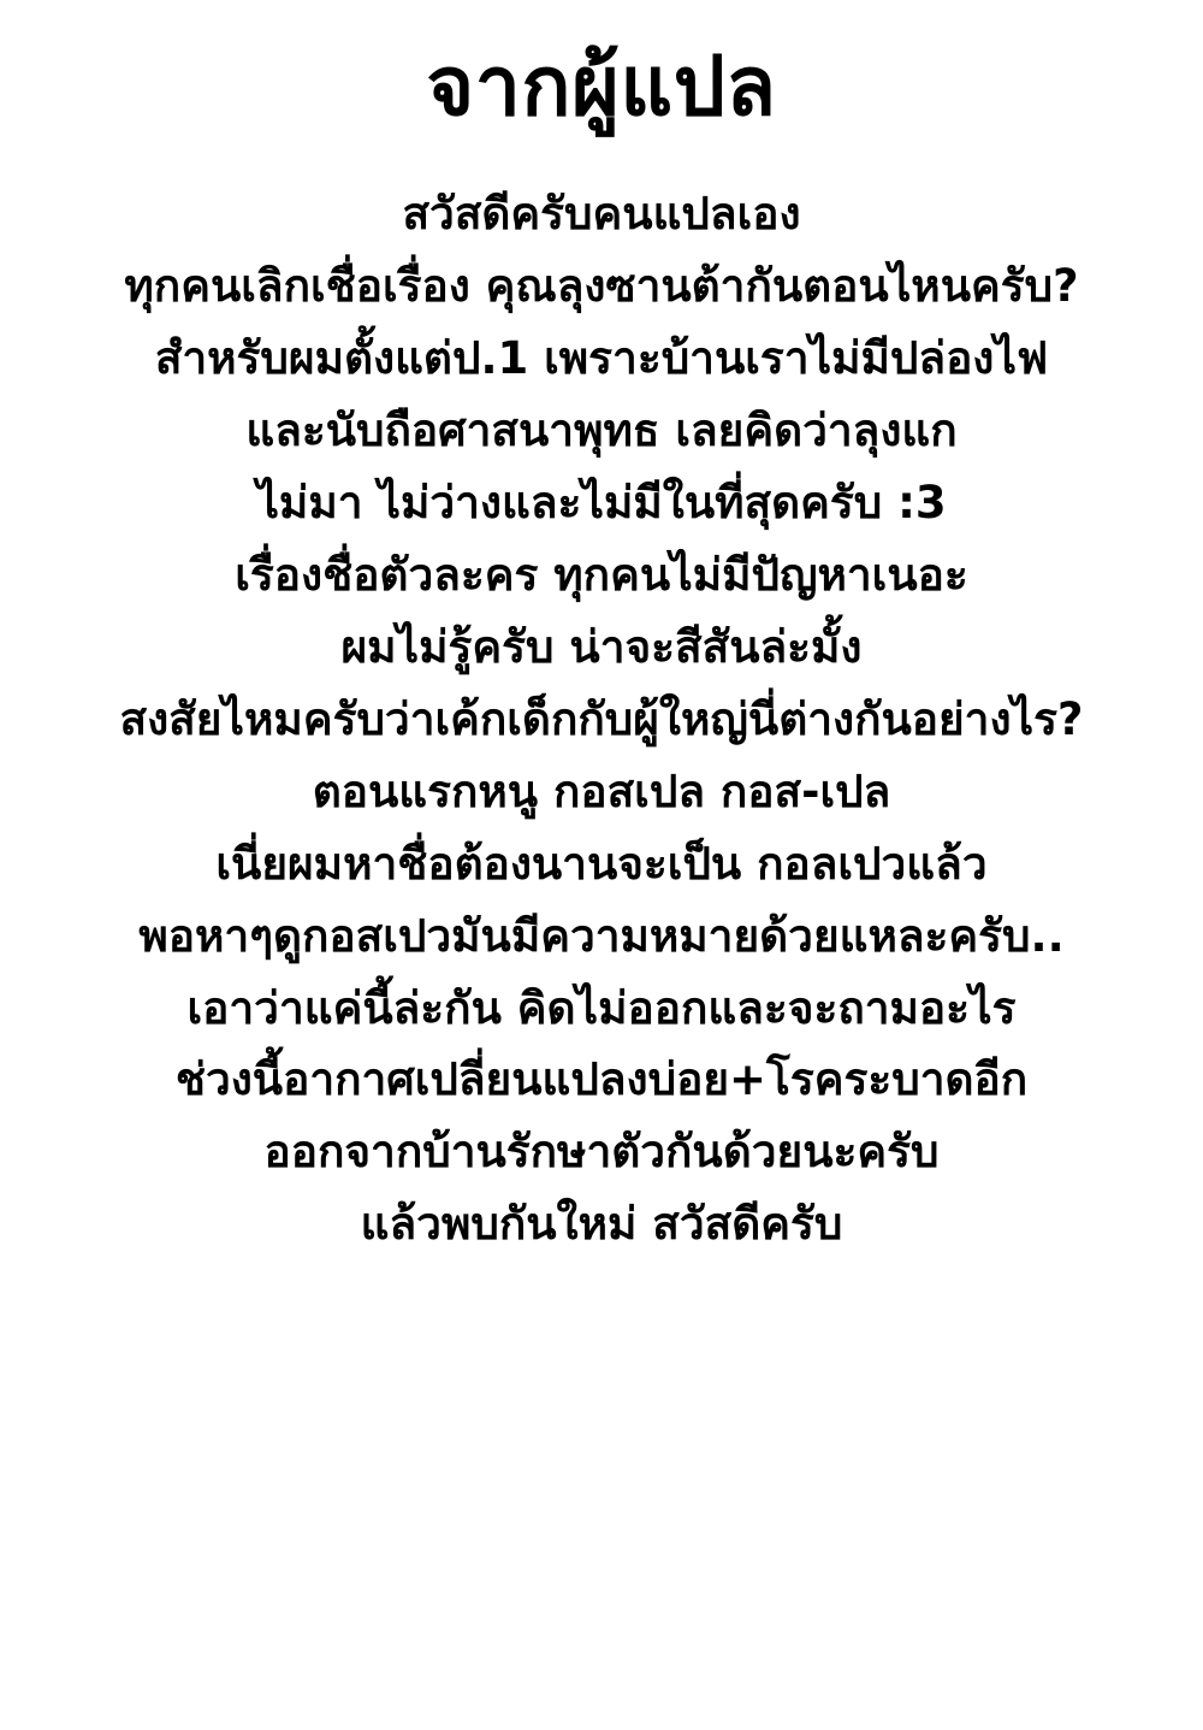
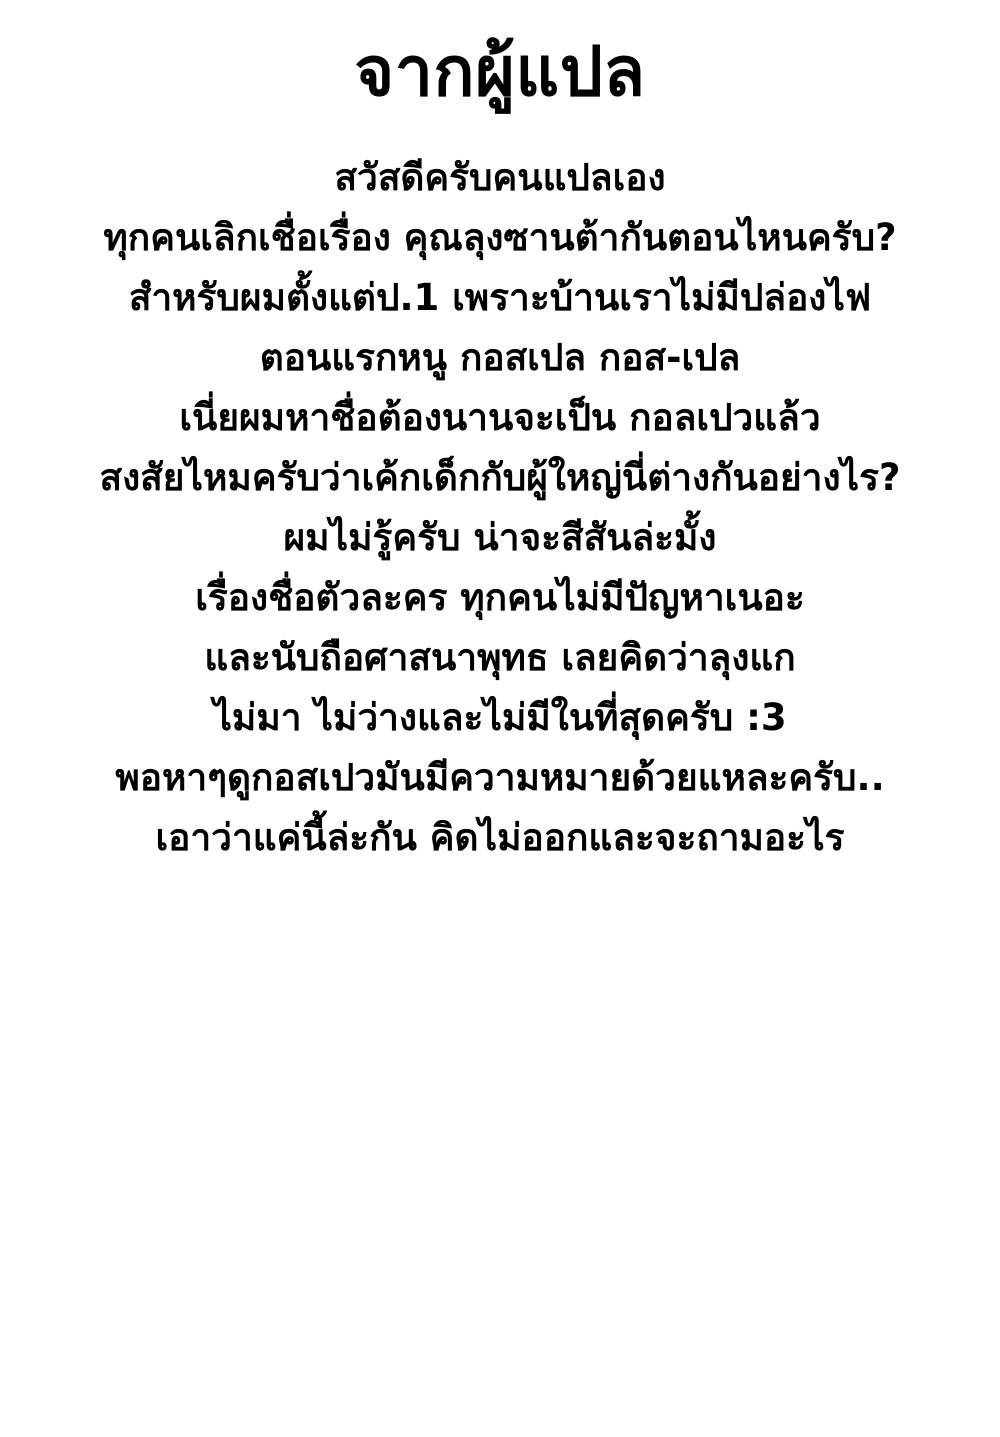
  จากผู้แปล
  สวัสดีครับคนแปลเอง
  ทุกคนเลิกเชื่อเรื่อง คุณลุงซานต้ากันตอนไหนครับ?
  สำหรับผมตั้งแต่ป.1 เพราะบ้านเราไม่มีปล่องไฟ
- และนับถือศาสนาพุทธ เลยคิดว่าลุงแก
+ ตอนแรกหนู กอสเปล กอส-เปล
- ไม่มา ไม่ว่างและไม่มีในที่สุดครับ :3
+ เนี่ยผมหาชื่อต้องนานจะเป็น กอลเปวแล้ว
- เรื่องชื่อตัวละคร ทุกคนไม่มีปัญหาเนอะ
+ สงสัยไหมครับว่าเค้กเด็กกับผู้ใหญ่นี่ต่างกันอย่างไร?
  ผมไม่รู้ครับ น่าจะสีสันล่ะมั้ง
- สงสัยไหมครับว่าเค้กเด็กกับผู้ใหญ่นี่ต่างกันอย่างไร?
+ เรื่องชื่อตัวละคร ทุกคนไม่มีปัญหาเนอะ
- ตอนแรกหนู กอสเปล กอส-เปล
+ และนับถือศาสนาพุทธ เลยคิดว่าลุงแก
- เนี่ยผมหาชื่อต้องนานจะเป็น กอลเปวแล้ว
+ ไม่มา ไม่ว่างและไม่มีในที่สุดครับ :3
  พอหาๆดูกอสเปวมันมีความหมายด้วยแหละครับ..
  เอาว่าแค่นี้ล่ะกัน คิดไม่ออกและจะถามอะไร
- ช่วงนี้อากาศเปลี่ยนแปลงบ่อย+โรคระบาดอีก
- ออกจากบ้านรักษาตัวกันด้วยนะครับ
- แล้วพบกันใหม่ สวัสดีครับ
